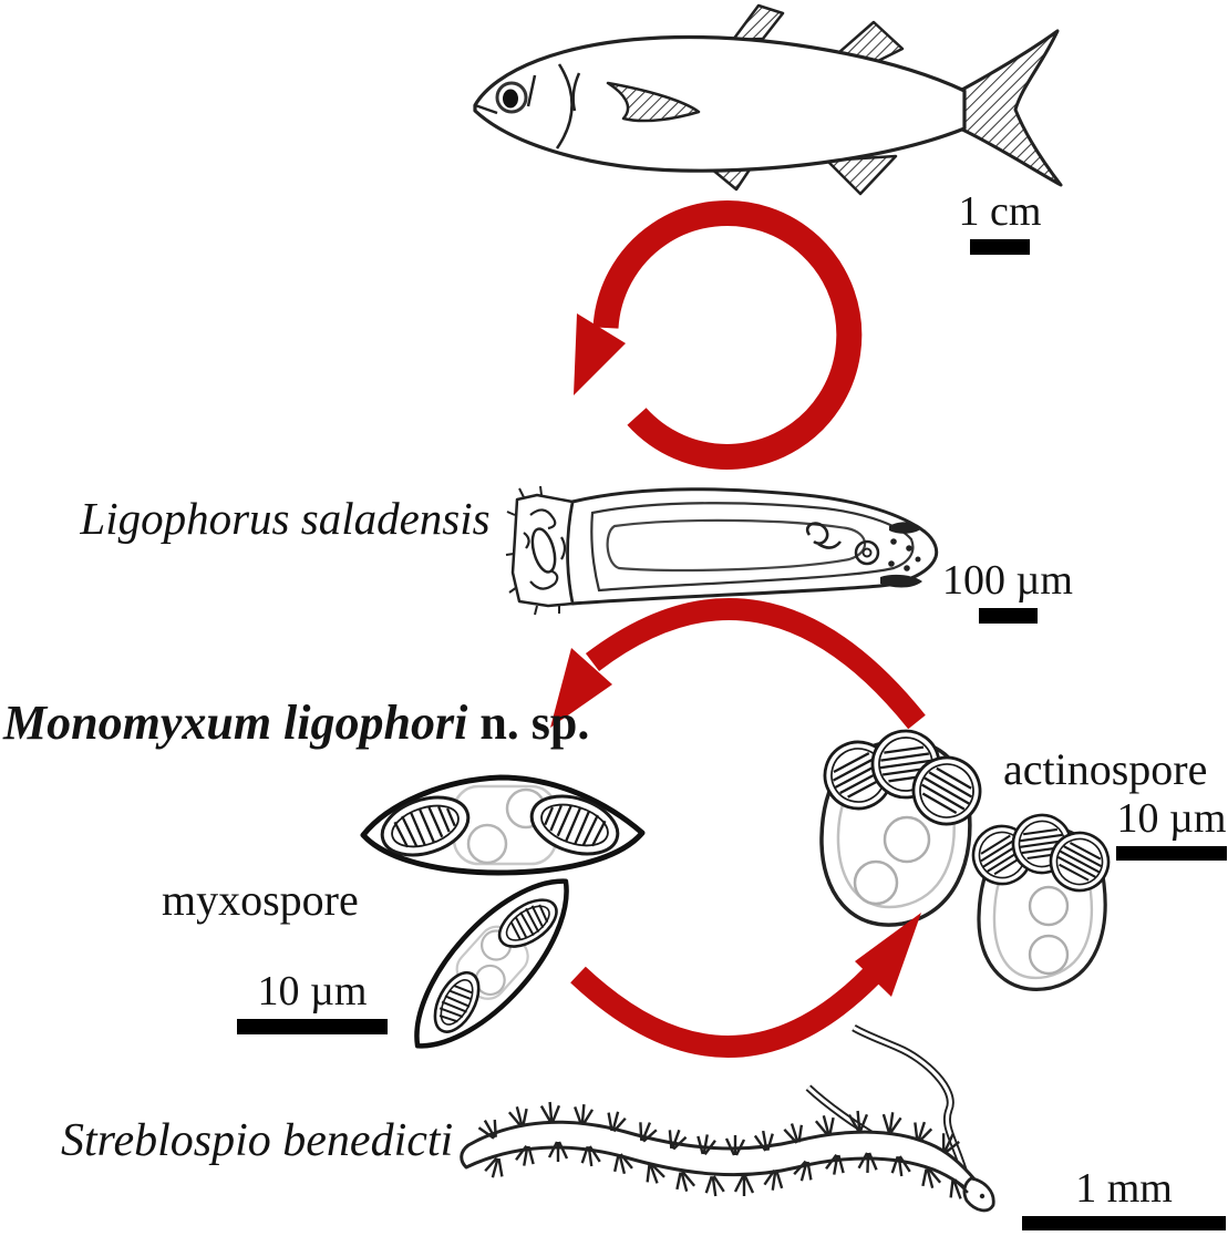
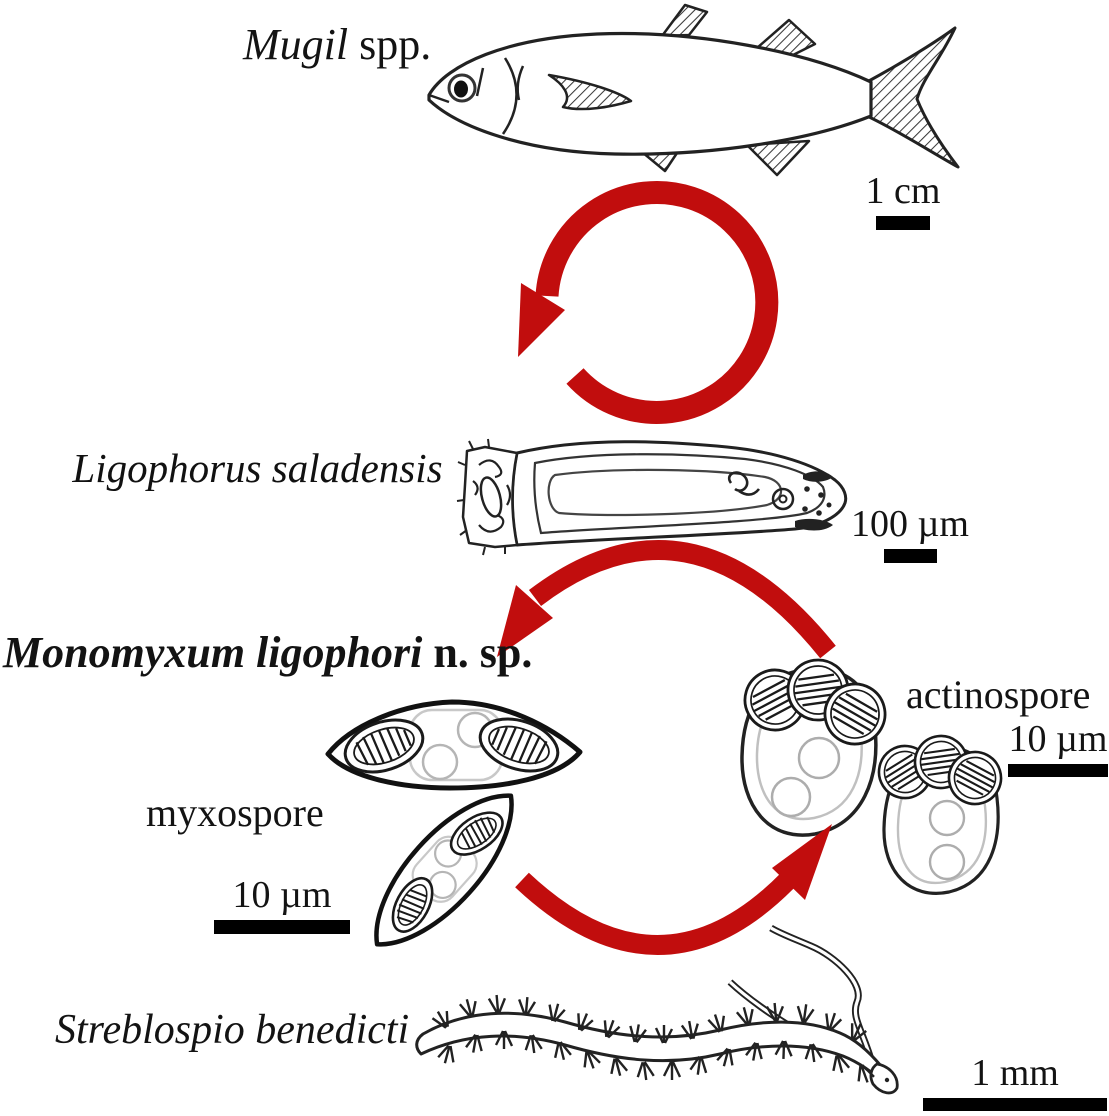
+ Mugil spp.
  1 cm
  Ligophorus saladensis
  100 µm
  Monomyxum ligophori n. sp.
  myxospore
  10 µm
  actinospore
  10 µm
  Streblospio benedicti
  1 mm
